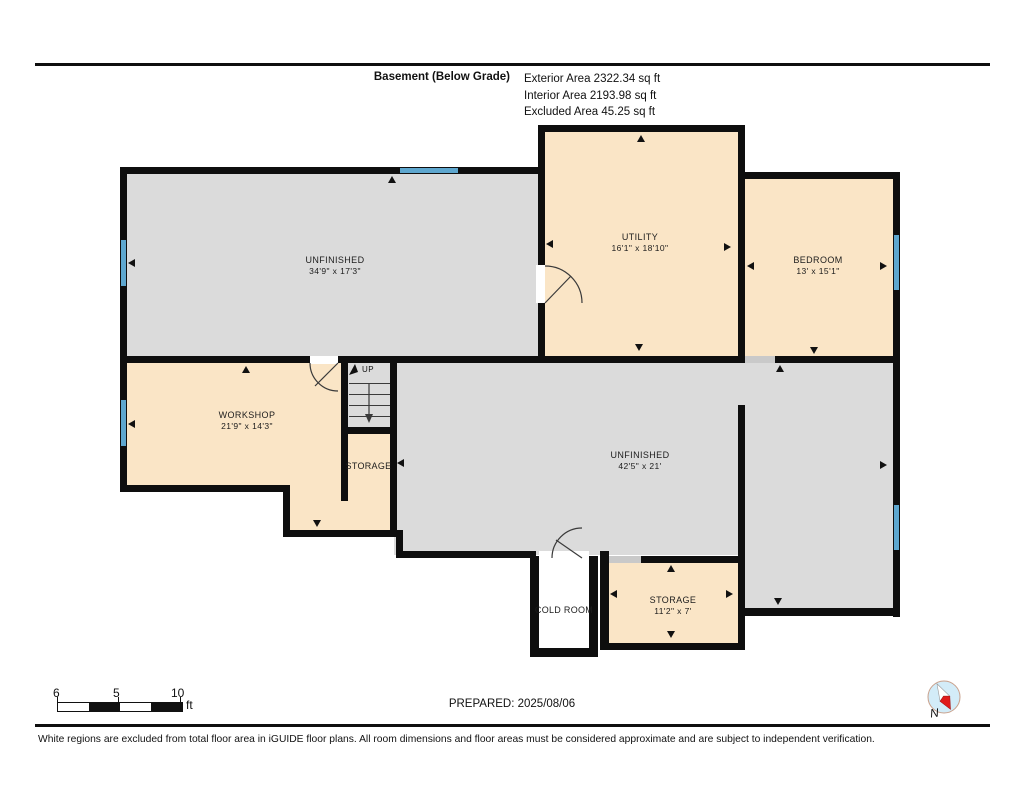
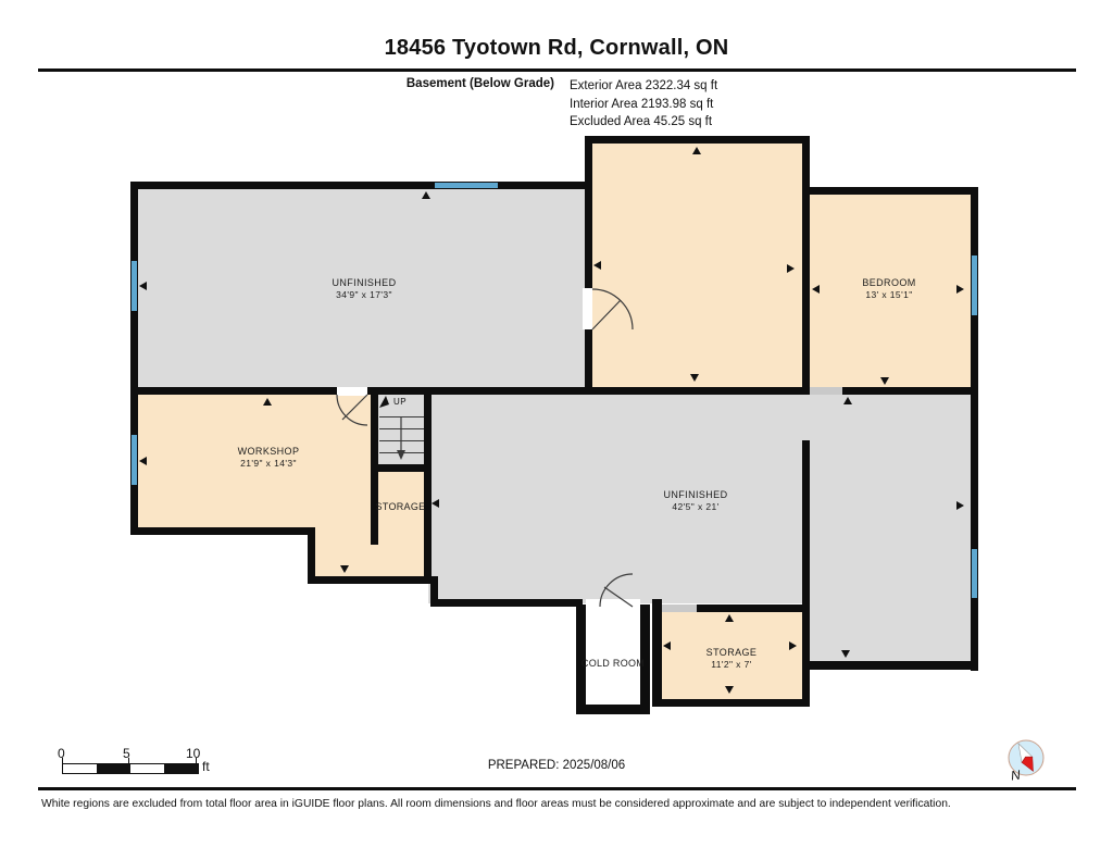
+ 18456 Tyotown Rd, Cornwall, ON
  Basement (Below Grade)
  Exterior Area 2322.34 sq ft
  Interior Area 2193.98 sq ft
  Excluded Area 45.25 sq ft
  UP
  UNFINISHED
  34'9" x 17'3"
- UTILITY
- 16'1" x 18'10"
  BEDROOM
  13' x 15'1"
  WORKSHOP
  21'9" x 14'3"
  STORAGE
  UNFINISHED
  42'5" x 21'
  COLD ROOM
  STORAGE
  11'2" x 7'
- 6
+ 0
  5
  10
  ft
  PREPARED: 2025/08/06
  White regions are excluded from total floor area in iGUIDE floor plans. All room dimensions and floor areas must be considered approximate and are subject to independent verification.
